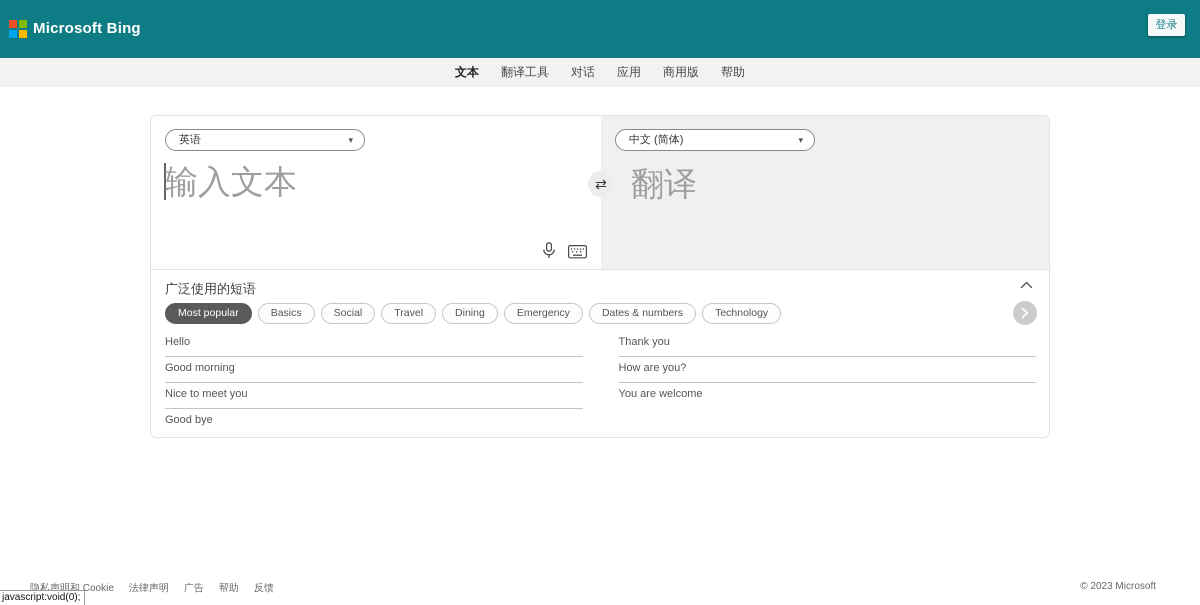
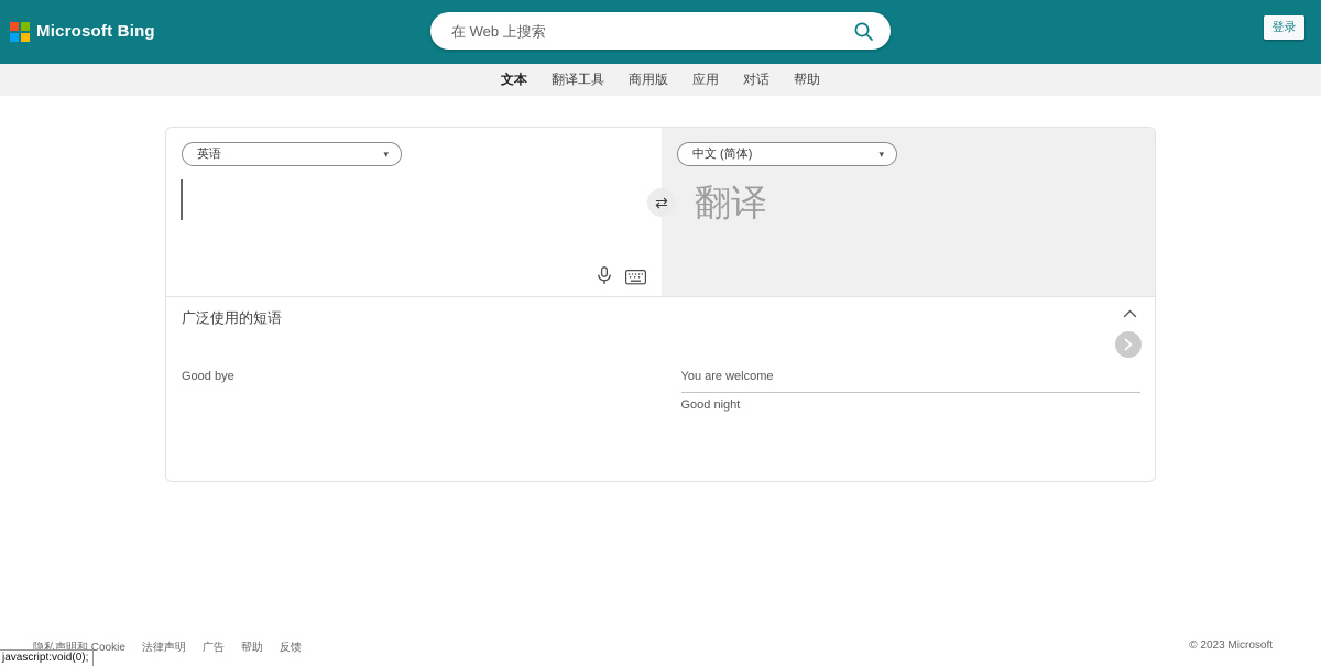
  Microsoft Bing
+ 在 Web 上搜索
  登录
  文本
  翻译工具
- 对话
+ 商用版
  应用
- 商用版
+ 对话
  帮助
  英语
  ▾
- 输入文本
  ⇄
  中文 (简体)
  ▾
  翻译
  广泛使用的短语
- Most popular
- Basics
- Social
- Travel
- Dining
- Emergency
- Dates & numbers
- Technology
- Hello
- Good morning
- Nice to meet you
  Good bye
- Thank you
- How are you?
  You are welcome
+ Good night
  隐私声明和 Cookie
  法律声明
  广告
  帮助
  反馈
  © 2023 Microsoft
  javascript:void(0);
